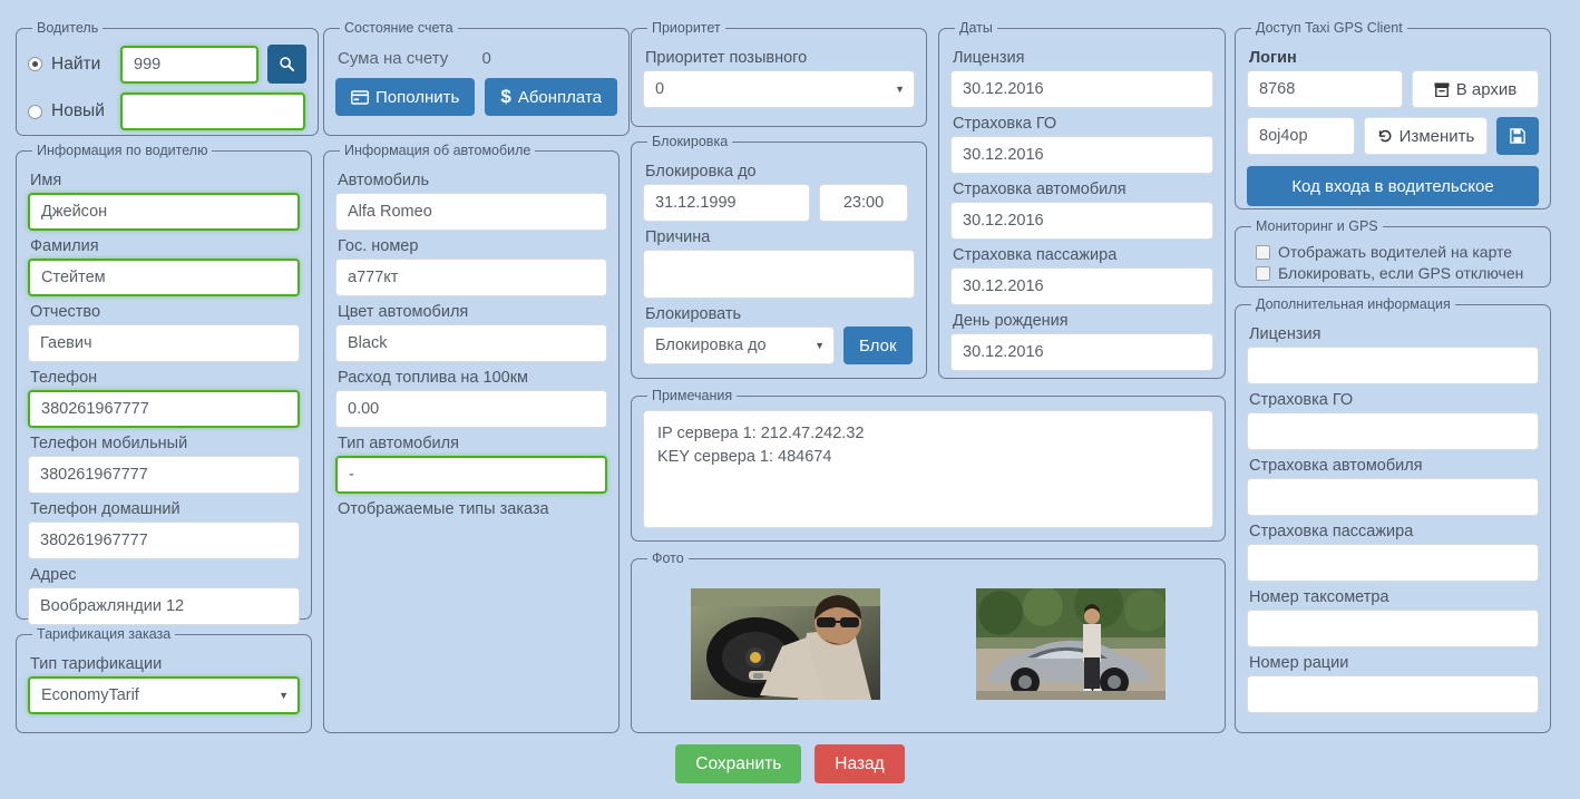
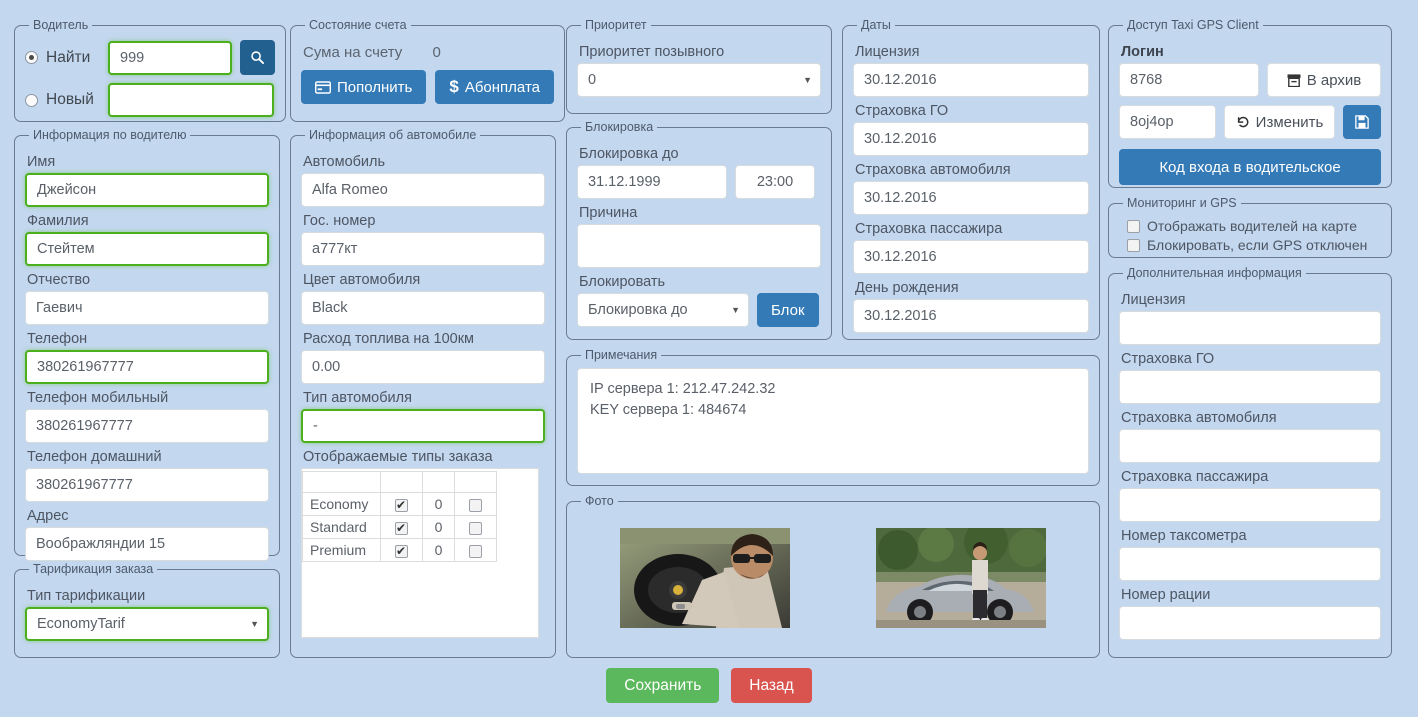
  Водитель
  Найти
  999
  Новый
  Информация по водителю
  Имя
  Джейсон
  Фамилия
  Стейтем
  Отчество
  Гаевич
  Телефон
  380261967777
  Телефон мобильный
  380261967777
  Телефон домашний
  380261967777
  Адрес
- Воображляндии 12
+ Воображляндии 15
  Тарификация заказа
  Тип тарификации
  EconomyTarif
  Состояние счета
  Сума на счету 0
  Пополнить
  $
  Абонплата
  Информация об автомобиле
  Автомобиль
  Alfa Romeo
  Гос. номер
  а777кт
  Цвет автомобиля
  Black
  Расход топлива на 100км
  0.00
  Тип автомобиля
  -
  Отображаемые типы заказа
+ Economy		0
+ Standard		0
+ Premium		0
  Приоритет
  Приоритет позывного
  0
  Блокировка
  Блокировка до
  31.12.1999
  23:00
  Причина
  Блокировать
  Блокировка до
  Блок
  Примечания
  IP сервера 1: 212.47.242.32
  KEY сервера 1: 484674
  Фото
  Даты
  Лицензия
  30.12.2016
  Страховка ГО
  30.12.2016
  Страховка автомобиля
  30.12.2016
  Страховка пассажира
  30.12.2016
  День рождения
  30.12.2016
  Доступ Taxi GPS Client
  Логин
  8768
  В архив
  8oj4op
  Изменить
  Код входа в водительское
  Мониторинг и GPS
  Отображать водителей на карте
  Блокировать, если GPS отключен
  Дополнительная информация
  Лицензия
  Страховка ГО
  Страховка автомобиля
  Страховка пассажира
  Номер таксометра
  Номер рации
  Сохранить
  Назад
